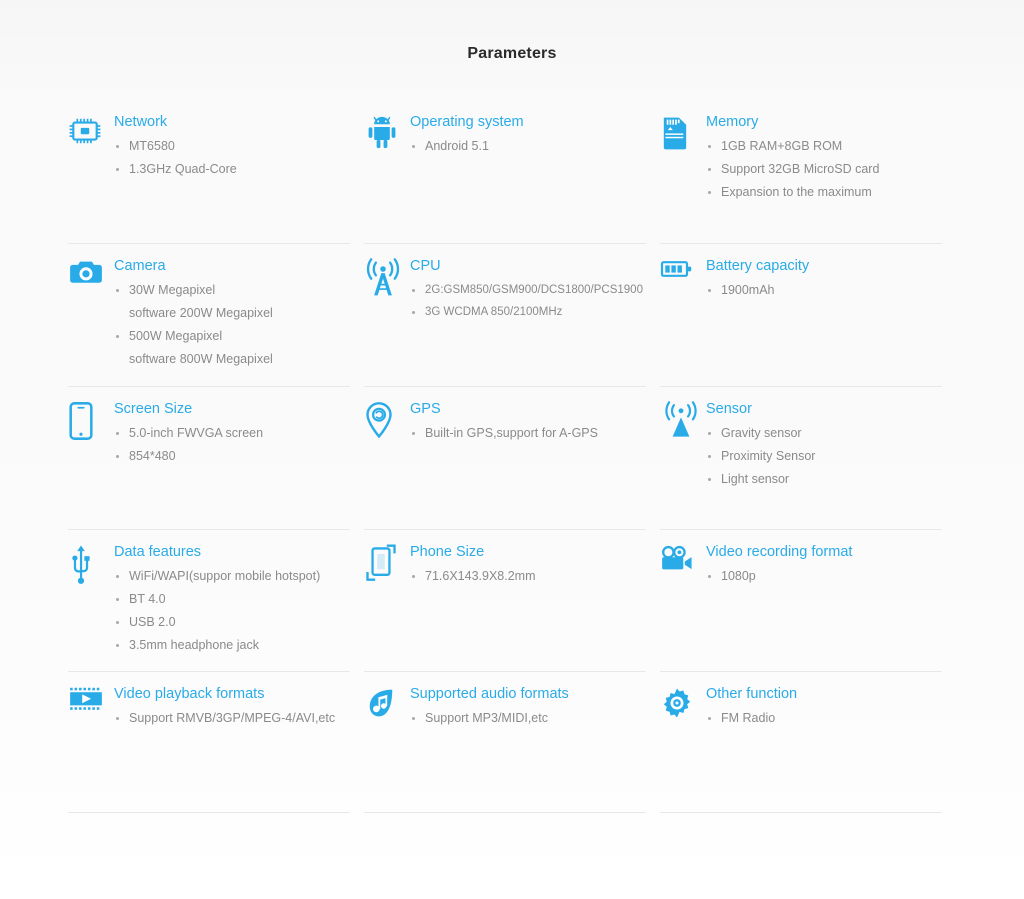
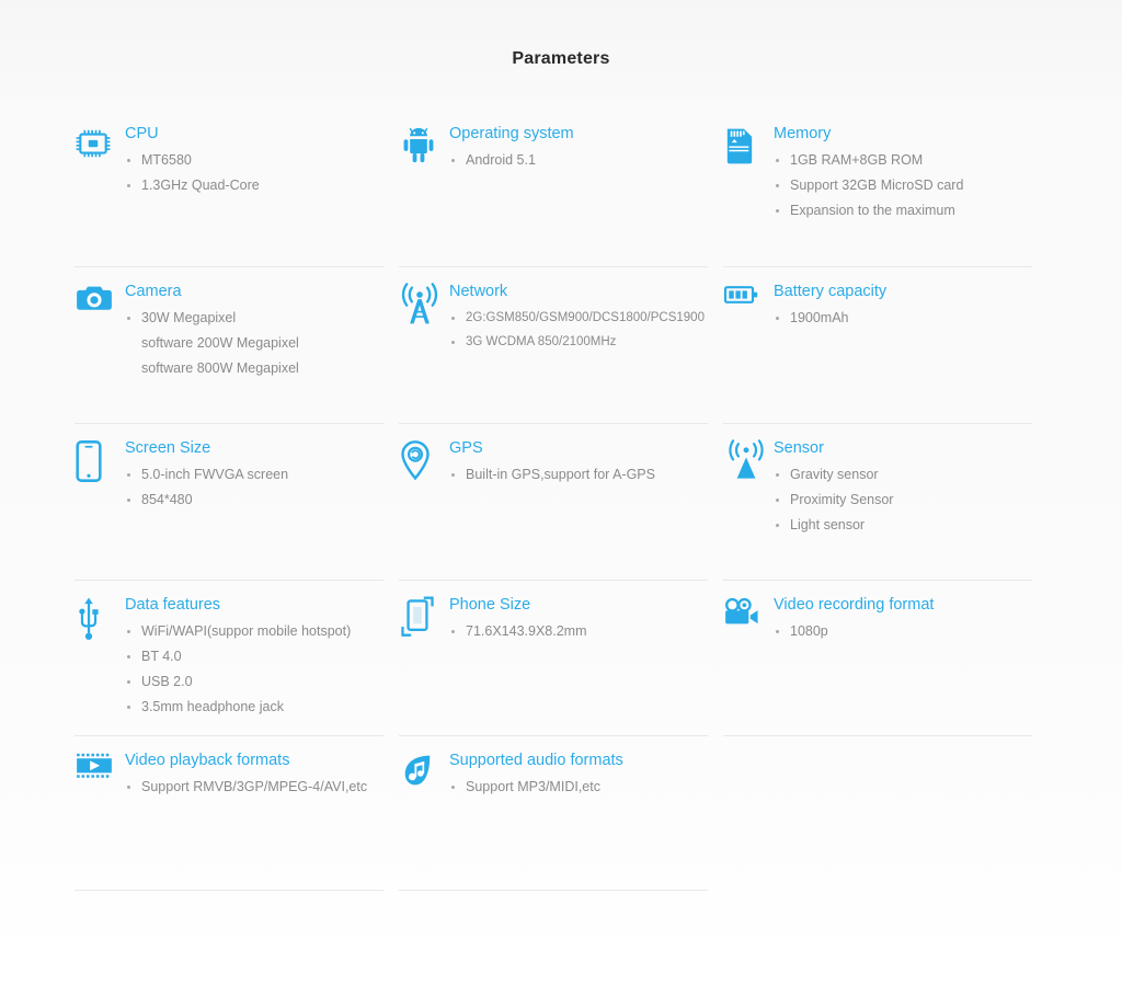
  Parameters
- Network
+ CPU
  MT6580
  1.3GHz Quad-Core
  Operating system
  Android 5.1
  Memory
  1GB RAM+8GB ROM
  Support 32GB MicroSD card
  Expansion to the maximum
  Camera
  30W Megapixel
  software 200W Megapixel
- 500W Megapixel
  software 800W Megapixel
- CPU
+ Network
  2G:GSM850/GSM900/DCS1800/PCS1900
  3G WCDMA 850/2100MHz
  Battery capacity
  1900mAh
  Screen Size
  5.0-inch FWVGA screen
  854*480
  GPS
  Built-in GPS,support for A-GPS
  Sensor
  Gravity sensor
  Proximity Sensor
  Light sensor
  Data features
  WiFi/WAPI(suppor mobile hotspot)
  BT 4.0
  USB 2.0
  3.5mm headphone jack
  Phone Size
  71.6X143.9X8.2mm
  Video recording format
  1080p
  Video playback formats
  Support RMVB/3GP/MPEG-4/AVI,etc
  Supported audio formats
  Support MP3/MIDI,etc
- Other function
- FM Radio
